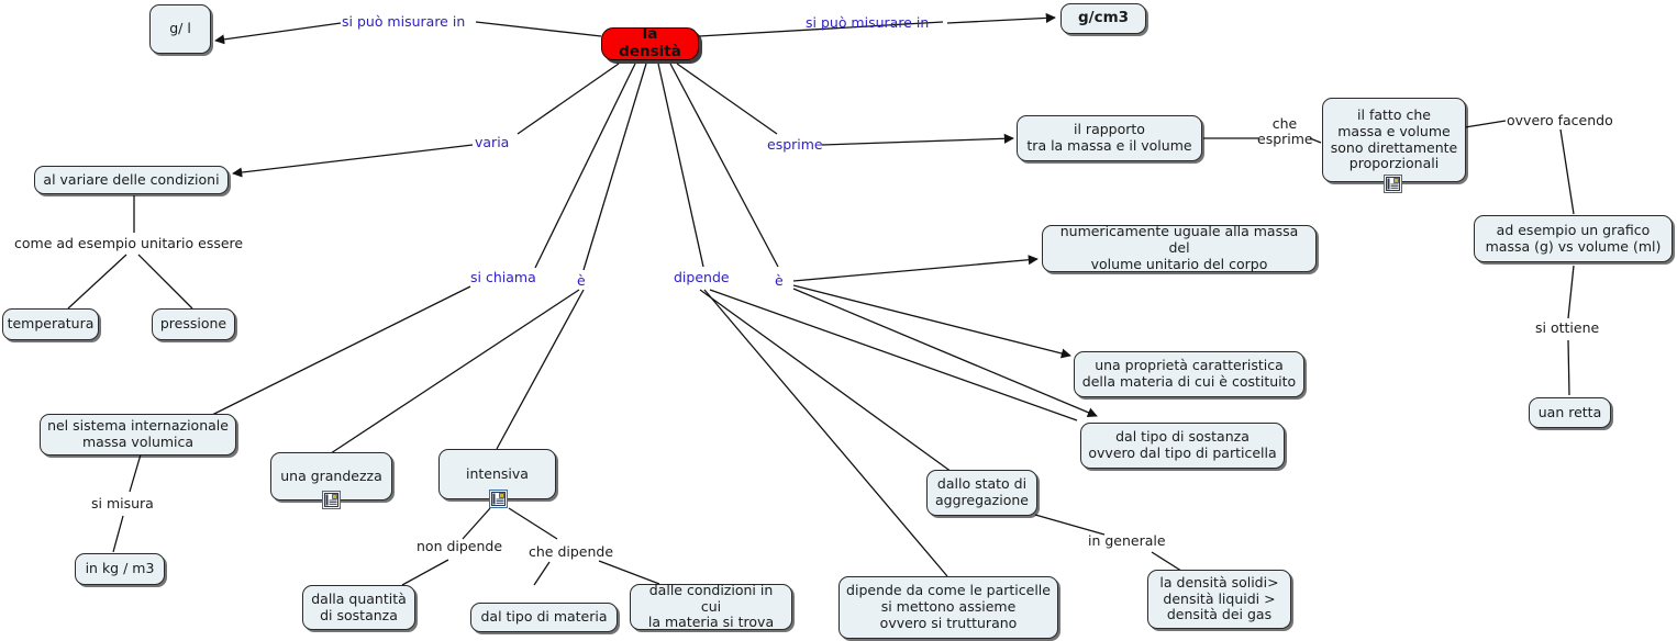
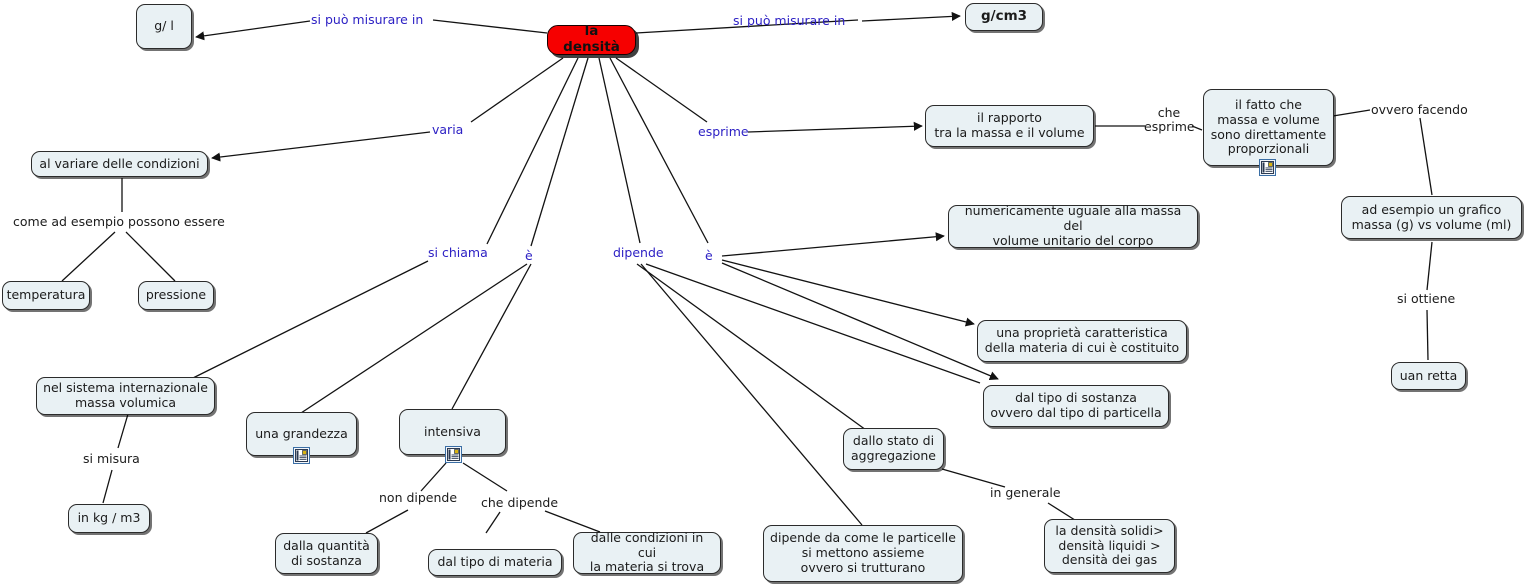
  la densità
  g/ l
  g/cm3
  al variare delle condizioni
  temperatura
  pressione
  nel sistema internazionale
  massa volumica
  in kg / m3
  una grandezza
  intensiva
  dalla quantità
  di sostanza
  dal tipo di materia
  dalle condizioni in cui
  la materia si trova
  il rapporto
  tra la massa e il volume
  il fatto che
  massa e volume
  sono direttamente
  proporzionali
  ad esempio un grafico
  massa (g) vs volume (ml)
  uan retta
  numericamente uguale alla massa del
  volume unitario del corpo
  una proprietà caratteristica
  della materia di cui è costituito
  dal tipo di sostanza
  ovvero dal tipo di particella
  dallo stato di
  aggregazione
  dipende da come le particelle
  si mettono assieme
  ovvero si trutturano
  la densità solidi>
  densità liquidi >
  densità dei gas
  si può misurare in
  si può misurare in
  varia
  esprime
  si chiama
  è
  dipende
  è
- come ad esempio unitario essere
+ come ad esempio possono essere
  si misura
  non dipende
  che dipende
  che
  esprime
  ovvero facendo
  si ottiene
  in generale
